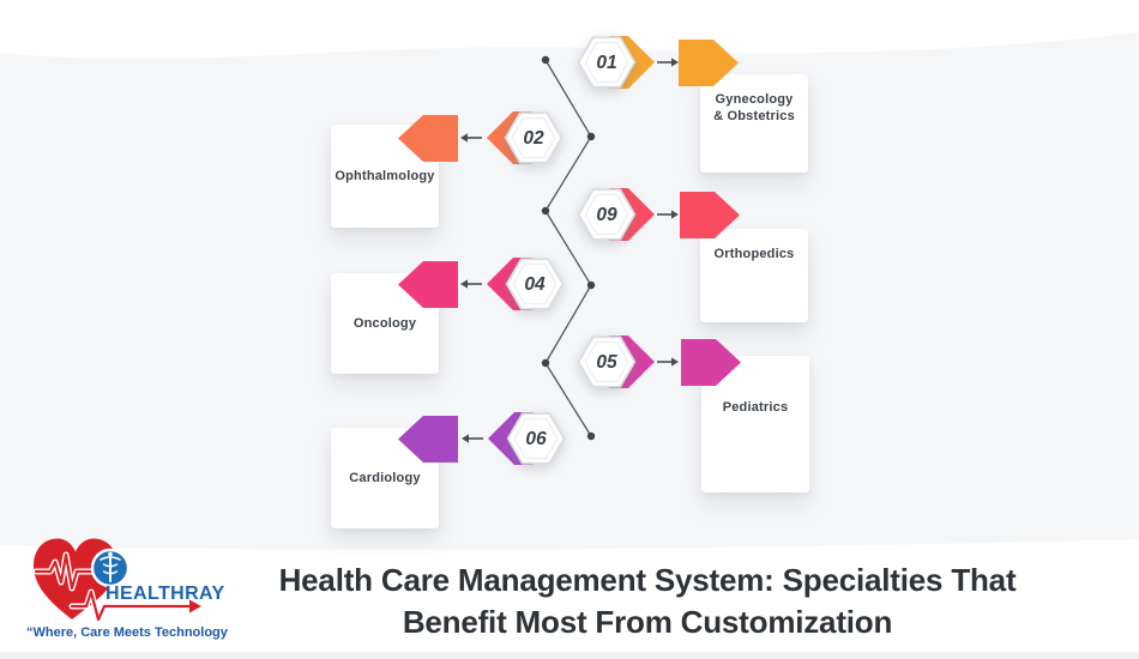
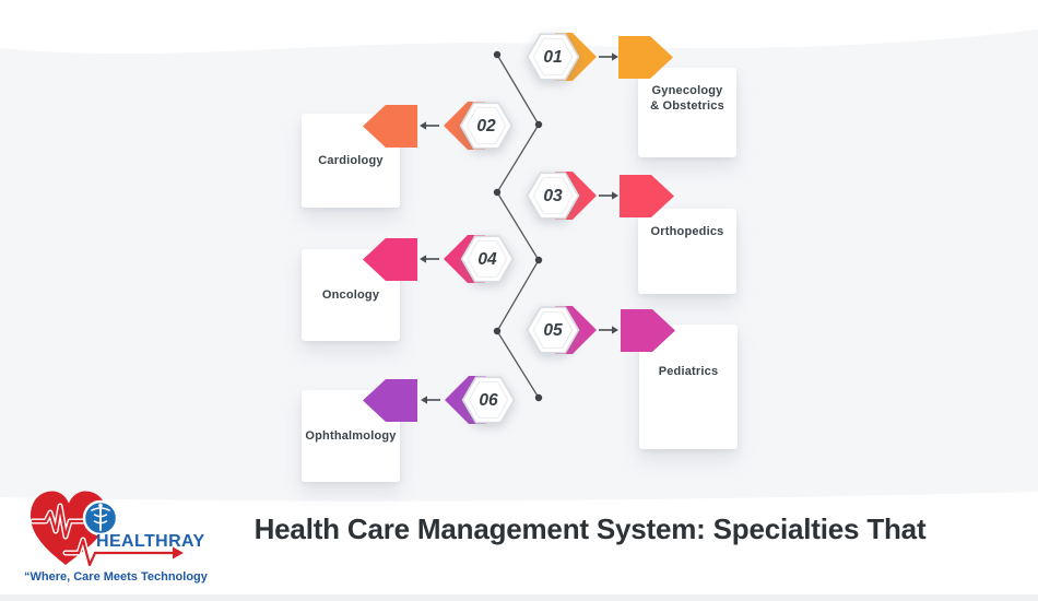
  01
  Gynecology
  & Obstetrics
  02
- Ophthalmology
+ Cardiology
- 09
+ 03
  Orthopedics
  04
  Oncology
  05
  Pediatrics
  06
- Cardiology
+ Ophthalmology
  Health Care Management System: Specialties That
- Benefit Most From Customization
  HEALTHRAY
  “Where, Care Meets Technology
